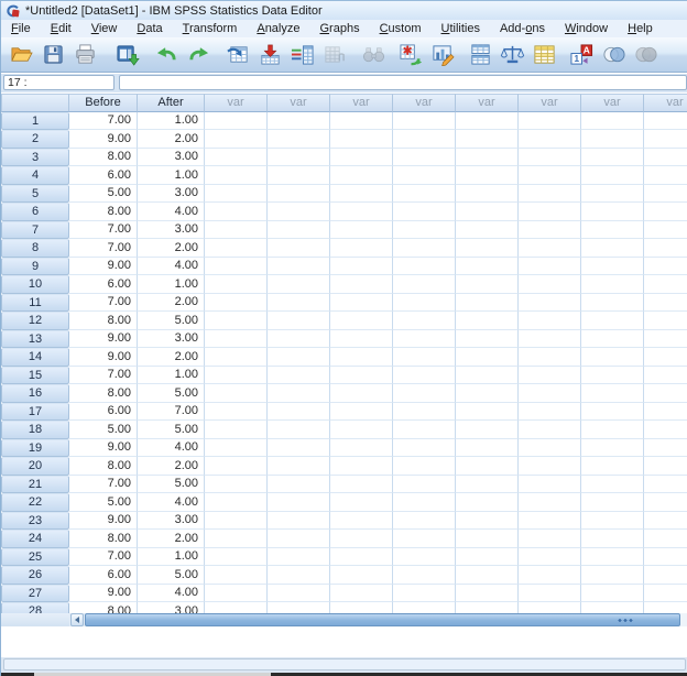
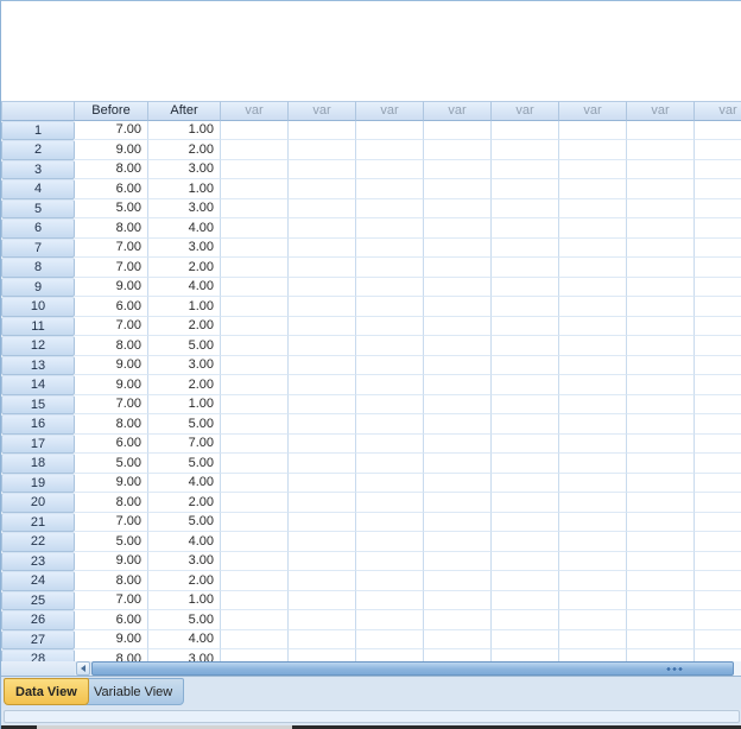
- *Untitled2 [DataSet1] - IBM SPSS Statistics Data Editor
- File
- Edit
- View
- Data
- Transform
- Analyze
- Graphs
- Custom
- Utilities
- Add-ons
- Window
- Help
- A
- 1
- 17 :
  	Before	After	var	var	var	var	var	var	var	var
  1	7.00	1.00
  2	9.00	2.00
  3	8.00	3.00
  4	6.00	1.00
  5	5.00	3.00
  6	8.00	4.00
  7	7.00	3.00
  8	7.00	2.00
  9	9.00	4.00
  10	6.00	1.00
  11	7.00	2.00
  12	8.00	5.00
  13	9.00	3.00
  14	9.00	2.00
  15	7.00	1.00
  16	8.00	5.00
  17	6.00	7.00
  18	5.00	5.00
  19	9.00	4.00
  20	8.00	2.00
  21	7.00	5.00
  22	5.00	4.00
  23	9.00	3.00
  24	8.00	2.00
  25	7.00	1.00
  26	6.00	5.00
  27	9.00	4.00
  28	8.00	3.00
+ Data View
+ Variable View
